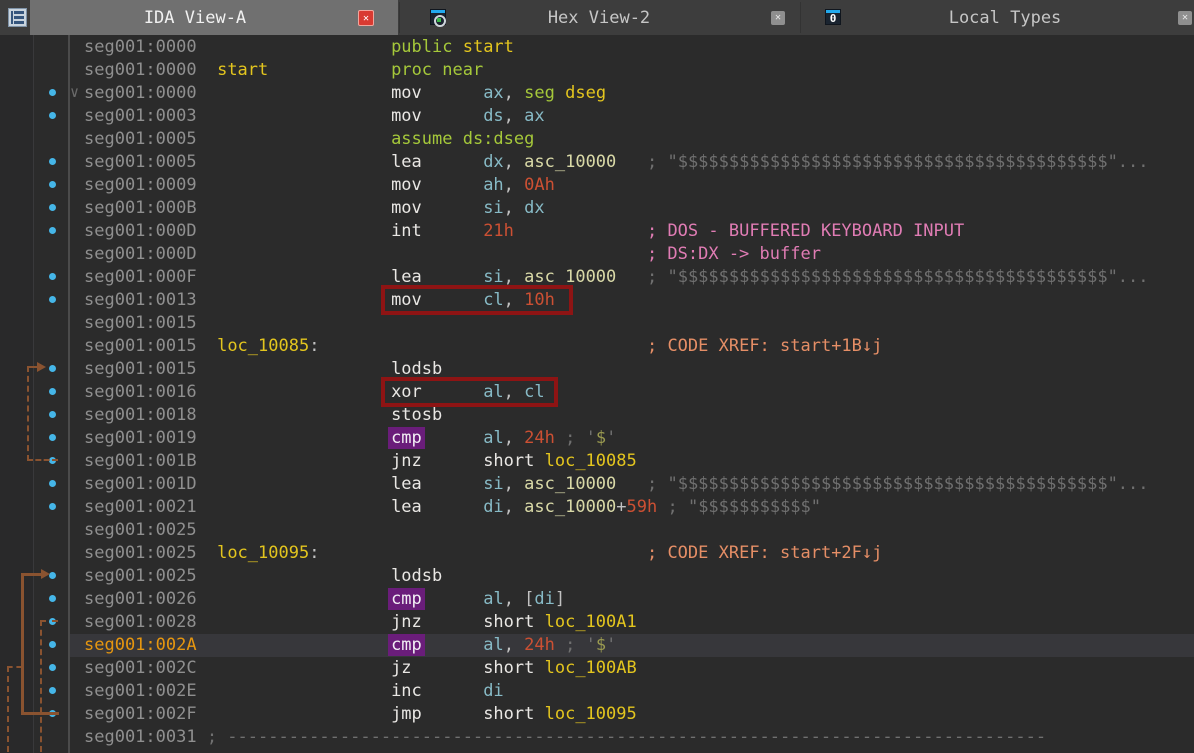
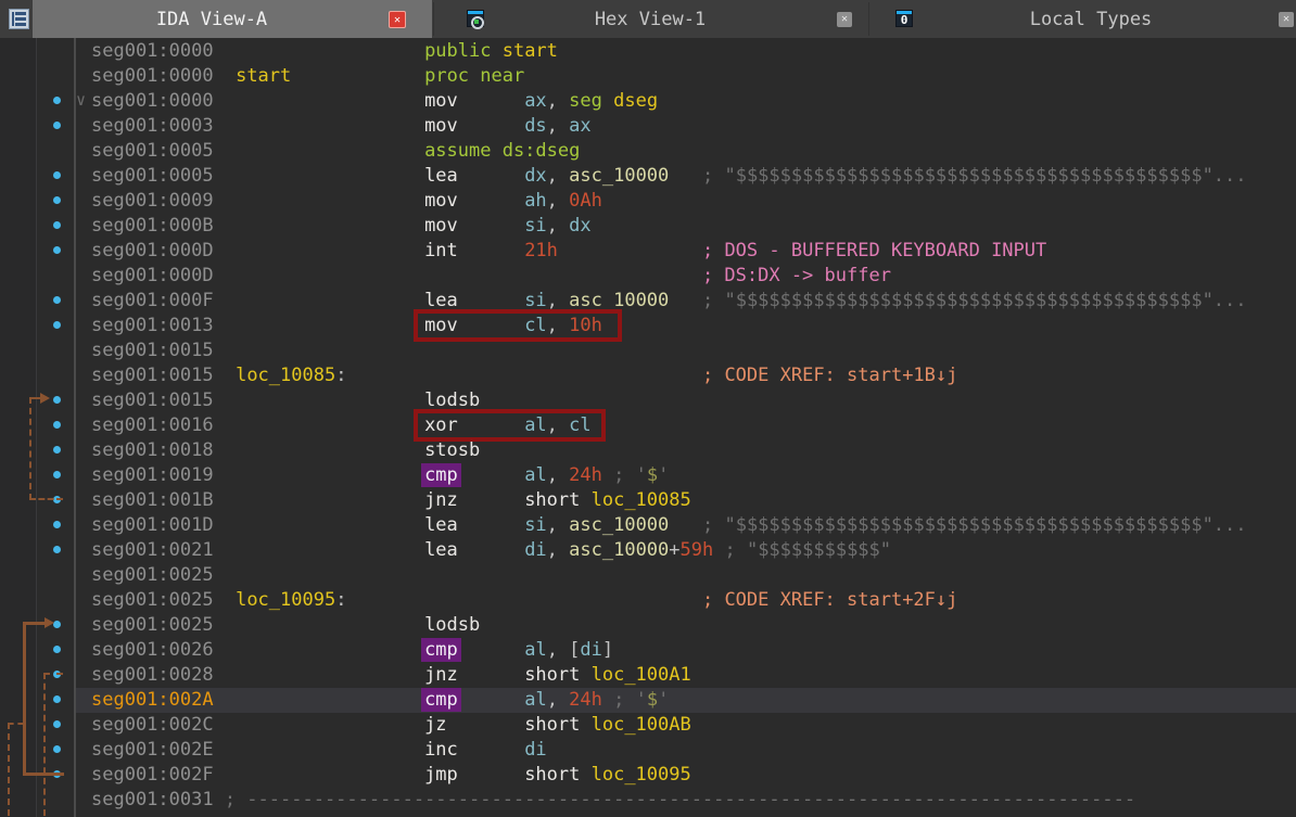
  IDA View-A
  ✕
- Hex View-2
+ Hex View-1
  ✕
  0
  Local Types
  ✕
  seg001:0000 public start
  seg001:0000 start proc near
  seg001:0000 mov ax, seg dseg
  seg001:0003 mov ds, ax
  seg001:0005 assume ds:dseg
  seg001:0005 lea dx, asc_10000 ; "$$$$$$$$$$$$$$$$$$$$$$$$$$$$$$$$$$$$$$$$$$"...
  seg001:0009 mov ah, 0Ah
  seg001:000B mov si, dx
  seg001:000D int 21h ; DOS - BUFFERED KEYBOARD INPUT
  seg001:000D ; DS:DX -> buffer
  seg001:000F lea si, asc_10000 ; "$$$$$$$$$$$$$$$$$$$$$$$$$$$$$$$$$$$$$$$$$$"...
  seg001:0013 mov cl, 10h
  seg001:0015
  seg001:0015 loc_10085: ; CODE XREF: start+1B↓j
  seg001:0015 lodsb
  seg001:0016 xor al, cl
  seg001:0018 stosb
  seg001:0019 cmp al, 24h ; '$'
  seg001:001B jnz short loc_10085
  seg001:001D lea si, asc_10000 ; "$$$$$$$$$$$$$$$$$$$$$$$$$$$$$$$$$$$$$$$$$$"...
  seg001:0021 lea di, asc_10000+59h ; "$$$$$$$$$$$"
  seg001:0025
  seg001:0025 loc_10095: ; CODE XREF: start+2F↓j
  seg001:0025 lodsb
  seg001:0026 cmp al, [di]
  seg001:0028 jnz short loc_100A1
  seg001:002A cmp al, 24h ; '$'
  seg001:002C jz short loc_100AB
  seg001:002E inc di
  seg001:002F jmp short loc_10095
  seg001:0031 ; --------------------------------------------------------------------------------
  ∨
